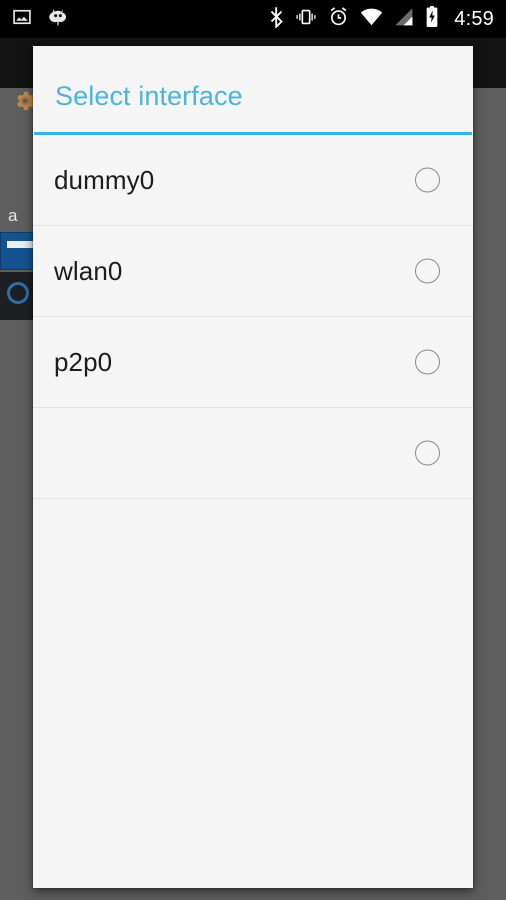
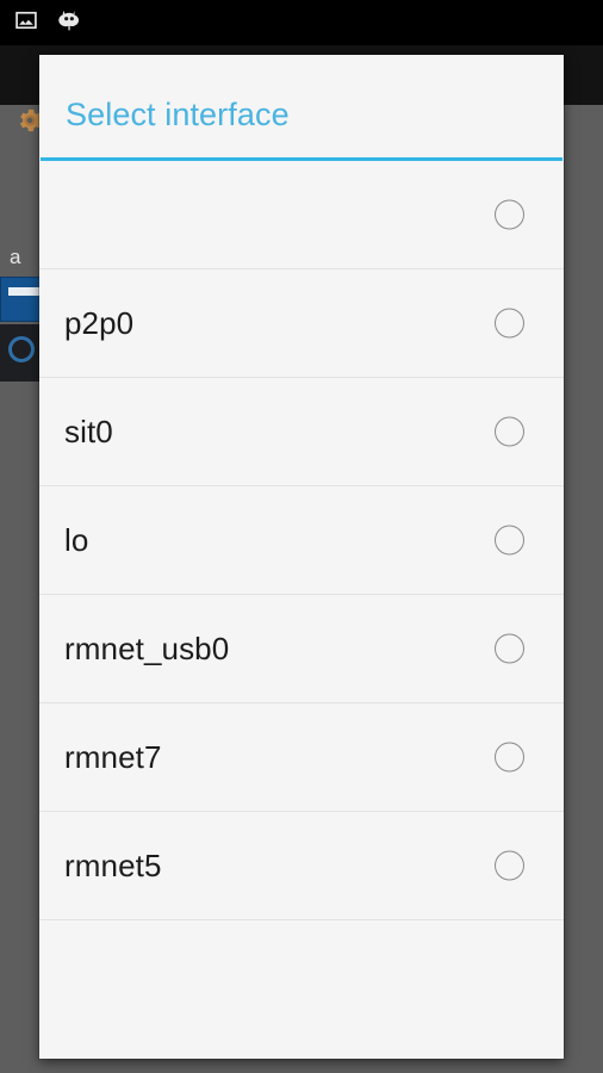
  a
- 4:59
  Select interface
- dummy0
- wlan0
  p2p0
+ sit0
+ lo
+ rmnet_usb0
+ rmnet7
+ rmnet5
